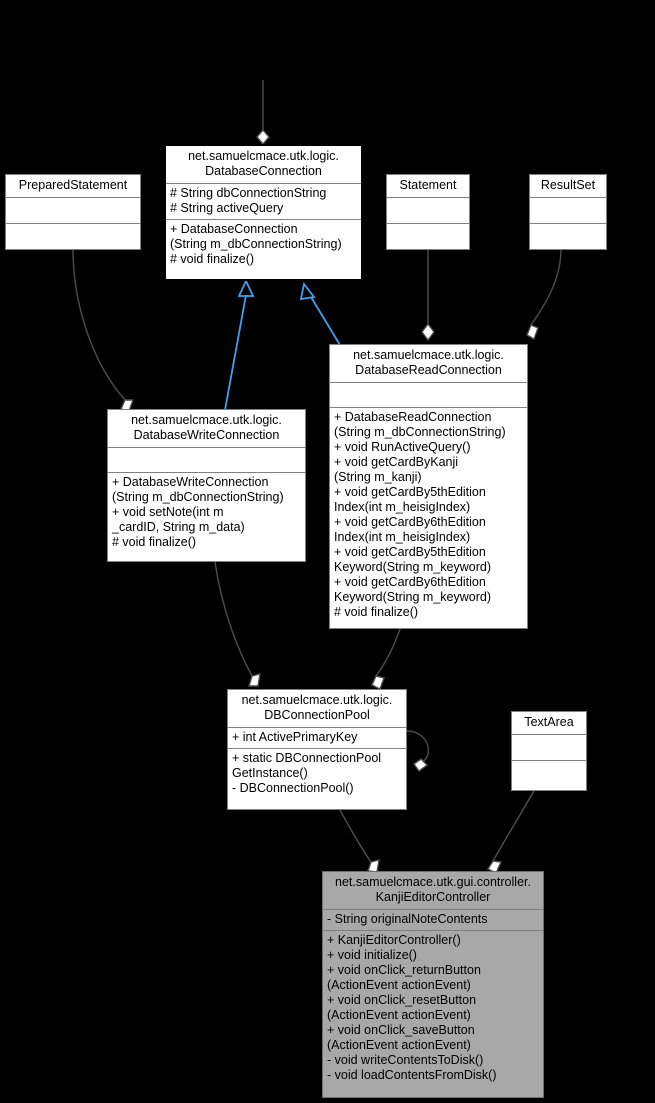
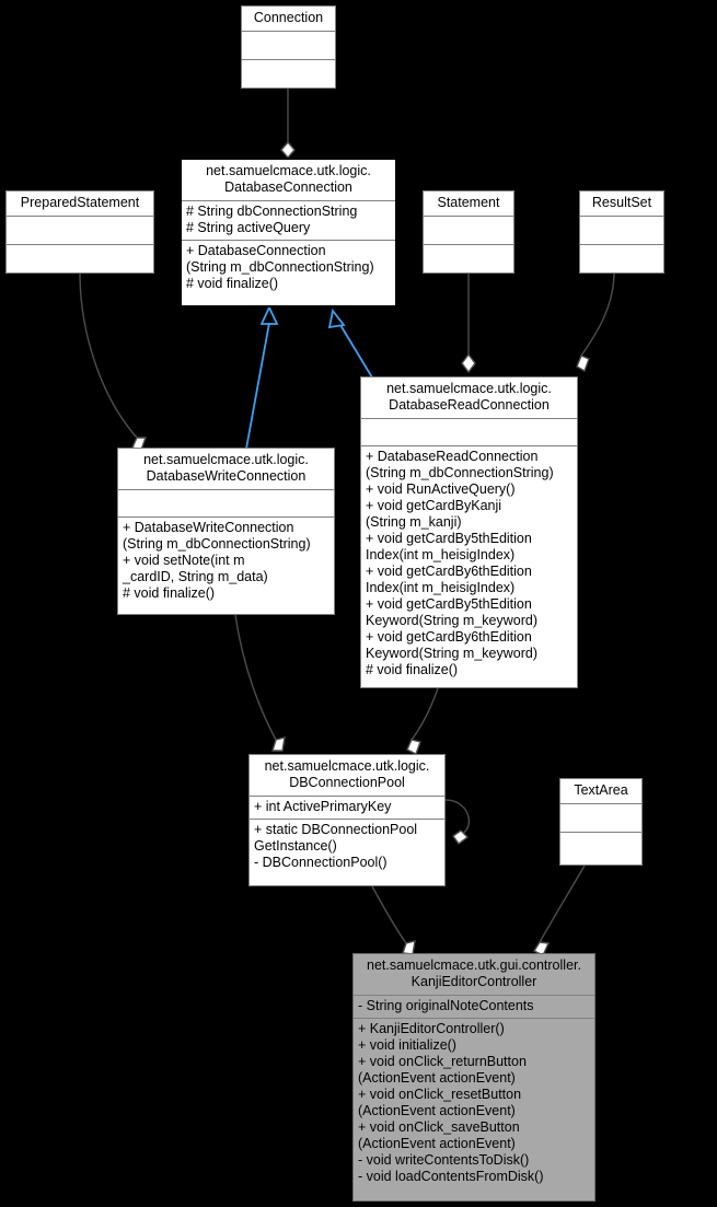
+ Connection
  net.samuelcmace.utk.logic.
  DatabaseConnection
  # String dbConnectionString
  # String activeQuery
  + DatabaseConnection
  (String m_dbConnectionString)
  # void finalize()
  PreparedStatement
  Statement
  ResultSet
  net.samuelcmace.utk.logic.
  DatabaseWriteConnection
  + DatabaseWriteConnection
  (String m_dbConnectionString)
  + void setNote(int m
  _cardID, String m_data)
  # void finalize()
  net.samuelcmace.utk.logic.
  DatabaseReadConnection
  + DatabaseReadConnection
  (String m_dbConnectionString)
  + void RunActiveQuery()
  + void getCardByKanji
  (String m_kanji)
  + void getCardBy5thEdition
  Index(int m_heisigIndex)
  + void getCardBy6thEdition
  Index(int m_heisigIndex)
  + void getCardBy5thEdition
  Keyword(String m_keyword)
  + void getCardBy6thEdition
  Keyword(String m_keyword)
  # void finalize()
  net.samuelcmace.utk.logic.
  DBConnectionPool
  + int ActivePrimaryKey
  + static DBConnectionPool
  GetInstance()
  - DBConnectionPool()
  TextArea
  net.samuelcmace.utk.gui.controller.
  KanjiEditorController
  - String originalNoteContents
  + KanjiEditorController()
  + void initialize()
  + void onClick_returnButton
  (ActionEvent actionEvent)
  + void onClick_resetButton
  (ActionEvent actionEvent)
  + void onClick_saveButton
  (ActionEvent actionEvent)
  - void writeContentsToDisk()
  - void loadContentsFromDisk()
